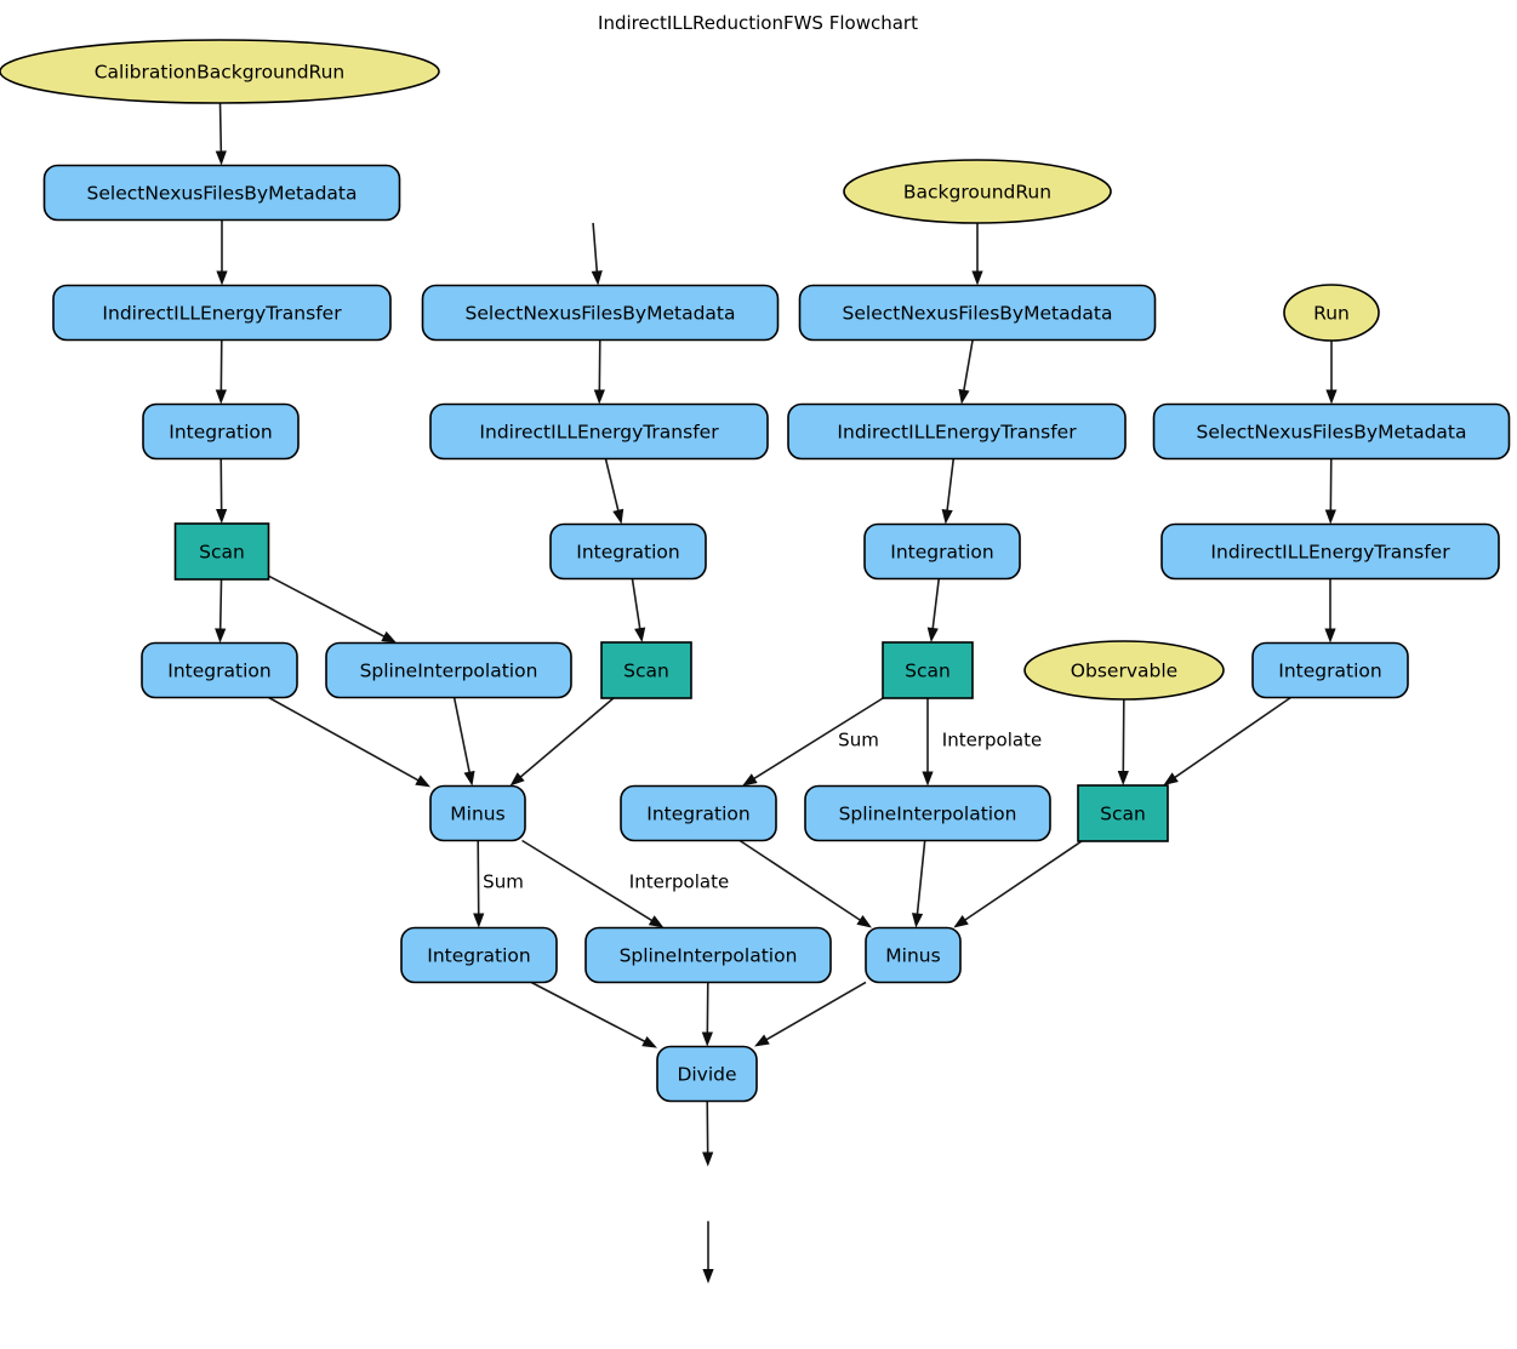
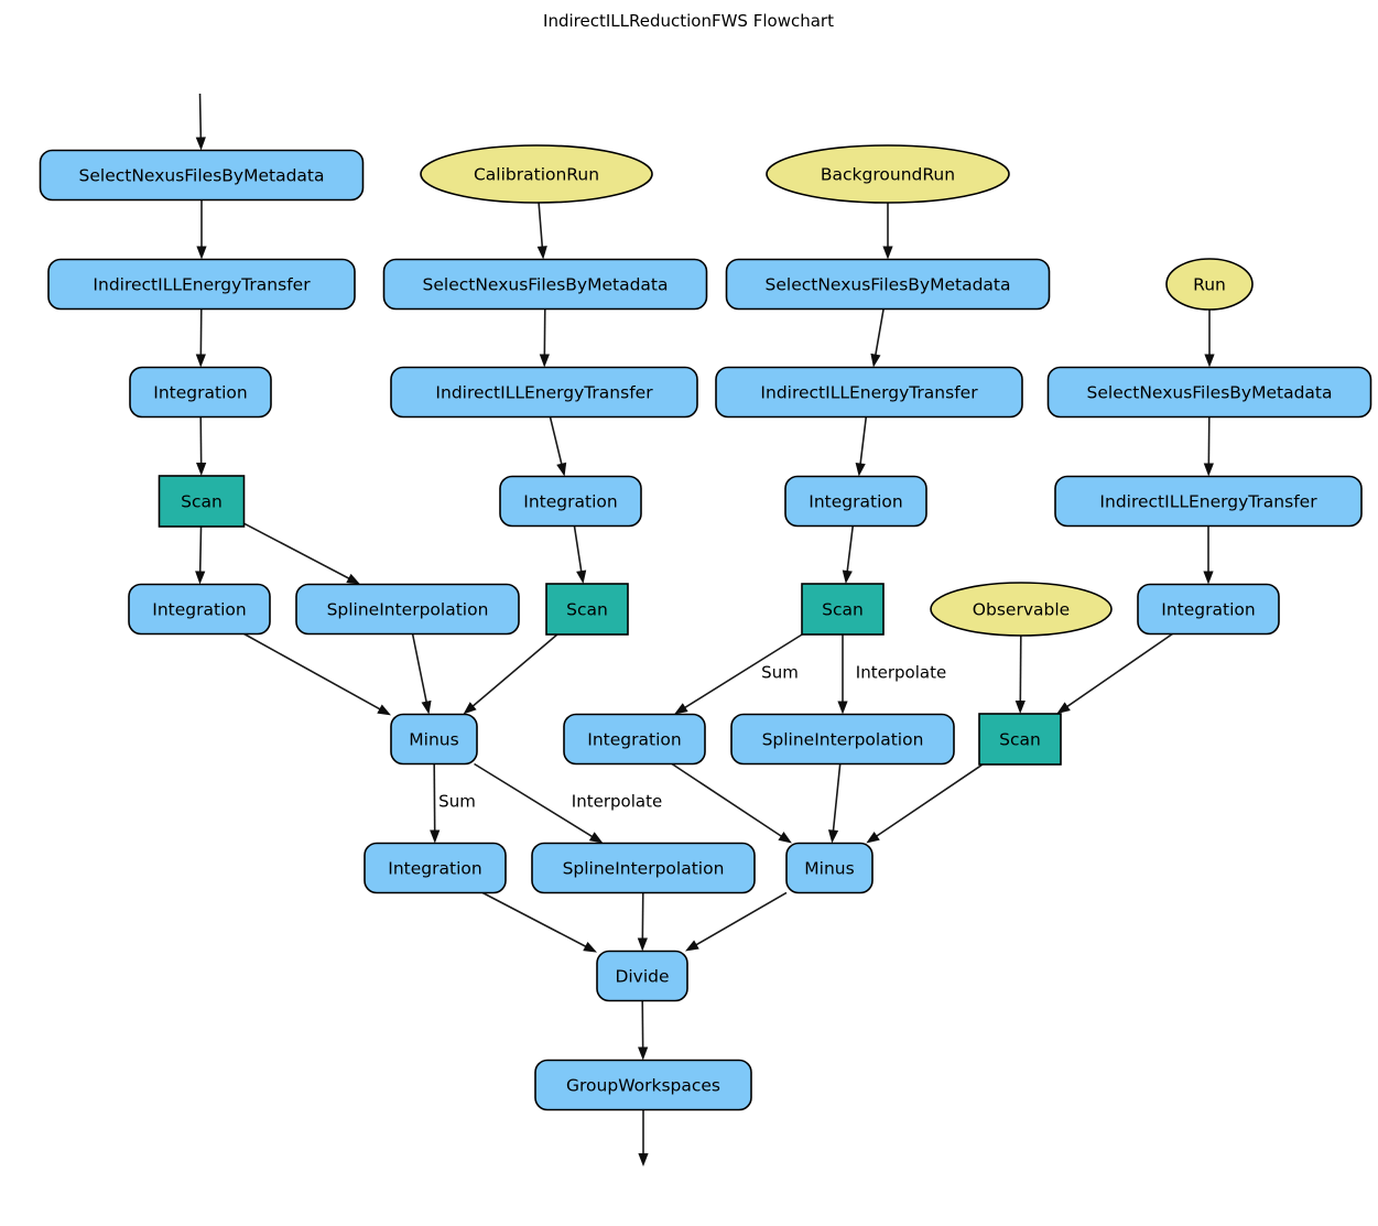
  IndirectILLReductionFWS Flowchart
- CalibrationBackgroundRun
  SelectNexusFilesByMetadata
  IndirectILLEnergyTransfer
  Integration
  Scan
  Integration
  SplineInterpolation
+ CalibrationRun
  SelectNexusFilesByMetadata
  IndirectILLEnergyTransfer
  Integration
  Scan
  BackgroundRun
  SelectNexusFilesByMetadata
  IndirectILLEnergyTransfer
  Integration
  Scan
  Run
  SelectNexusFilesByMetadata
  IndirectILLEnergyTransfer
  Integration
  Observable
  Scan
  Minus
  Integration
  SplineInterpolation
  Integration
  SplineInterpolation
  Minus
  Divide
+ GroupWorkspaces
  Sum
  Interpolate
  Sum
  Interpolate
